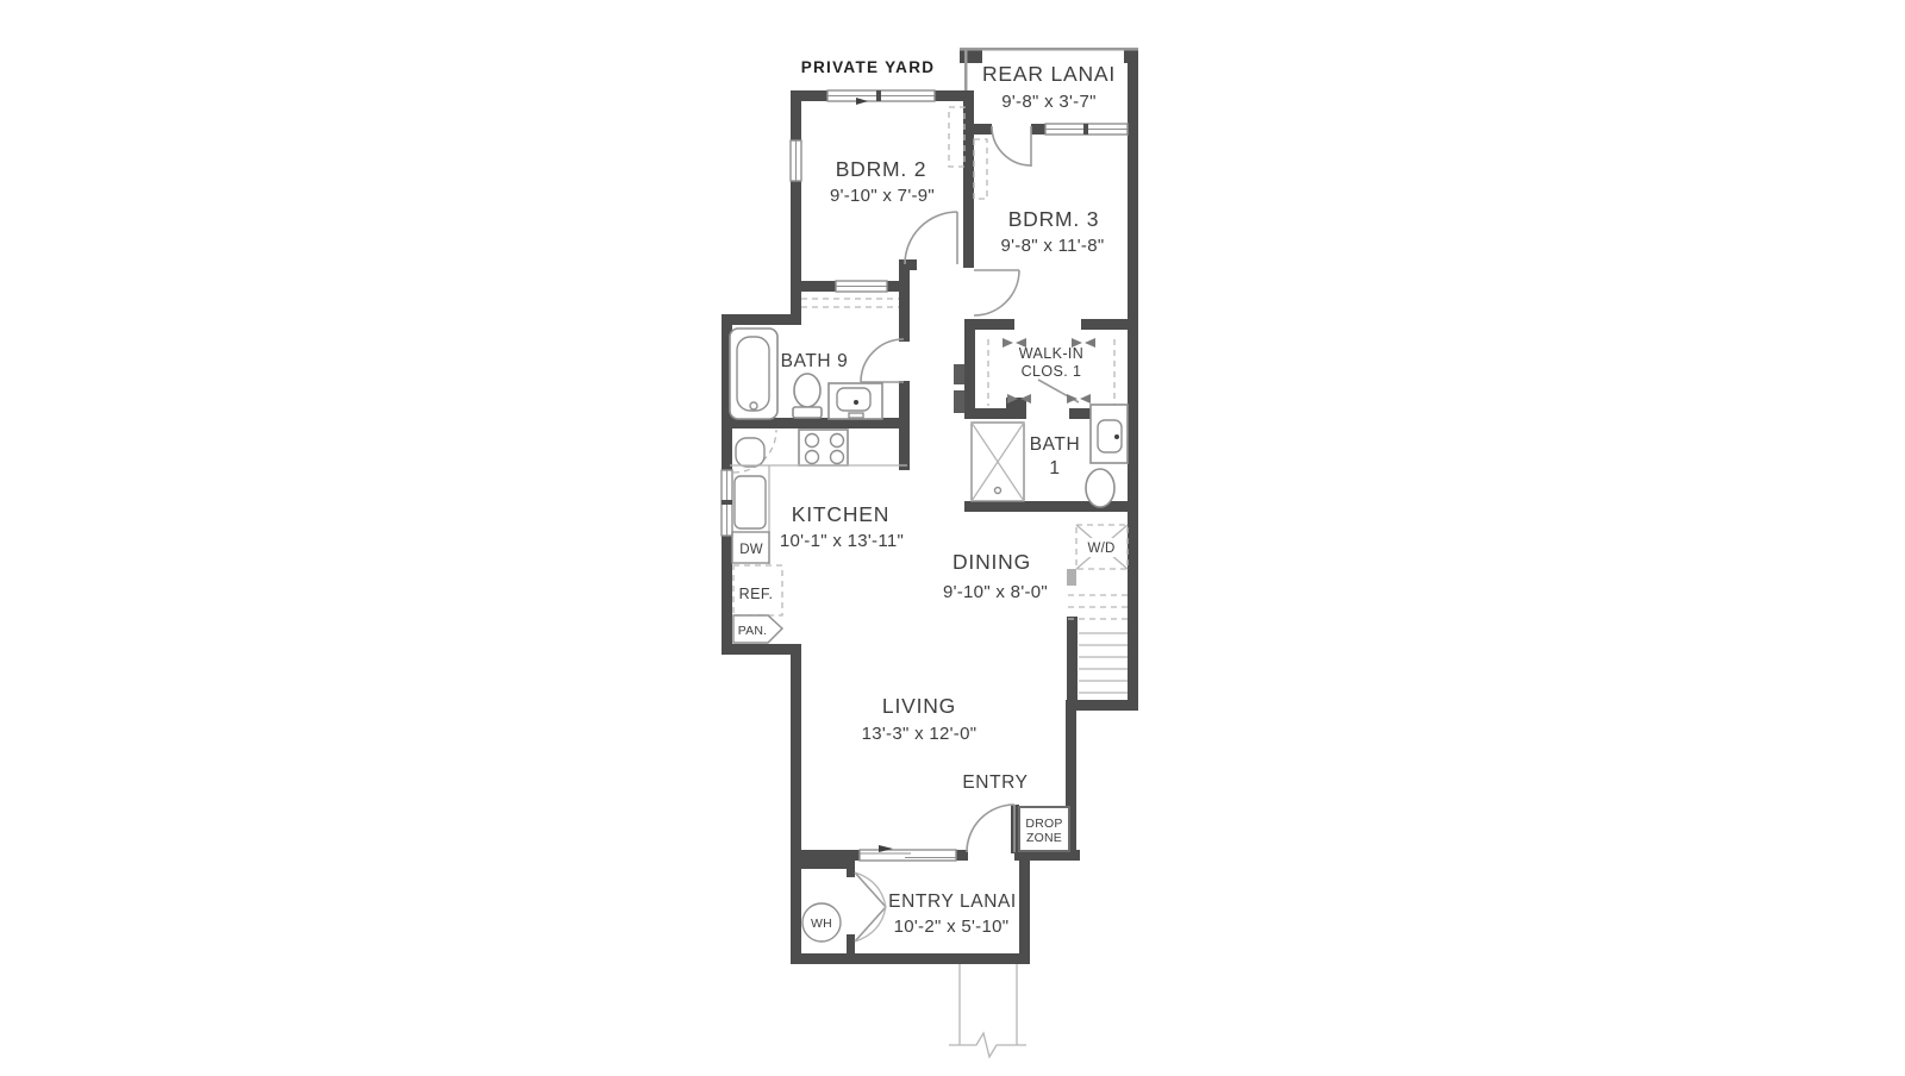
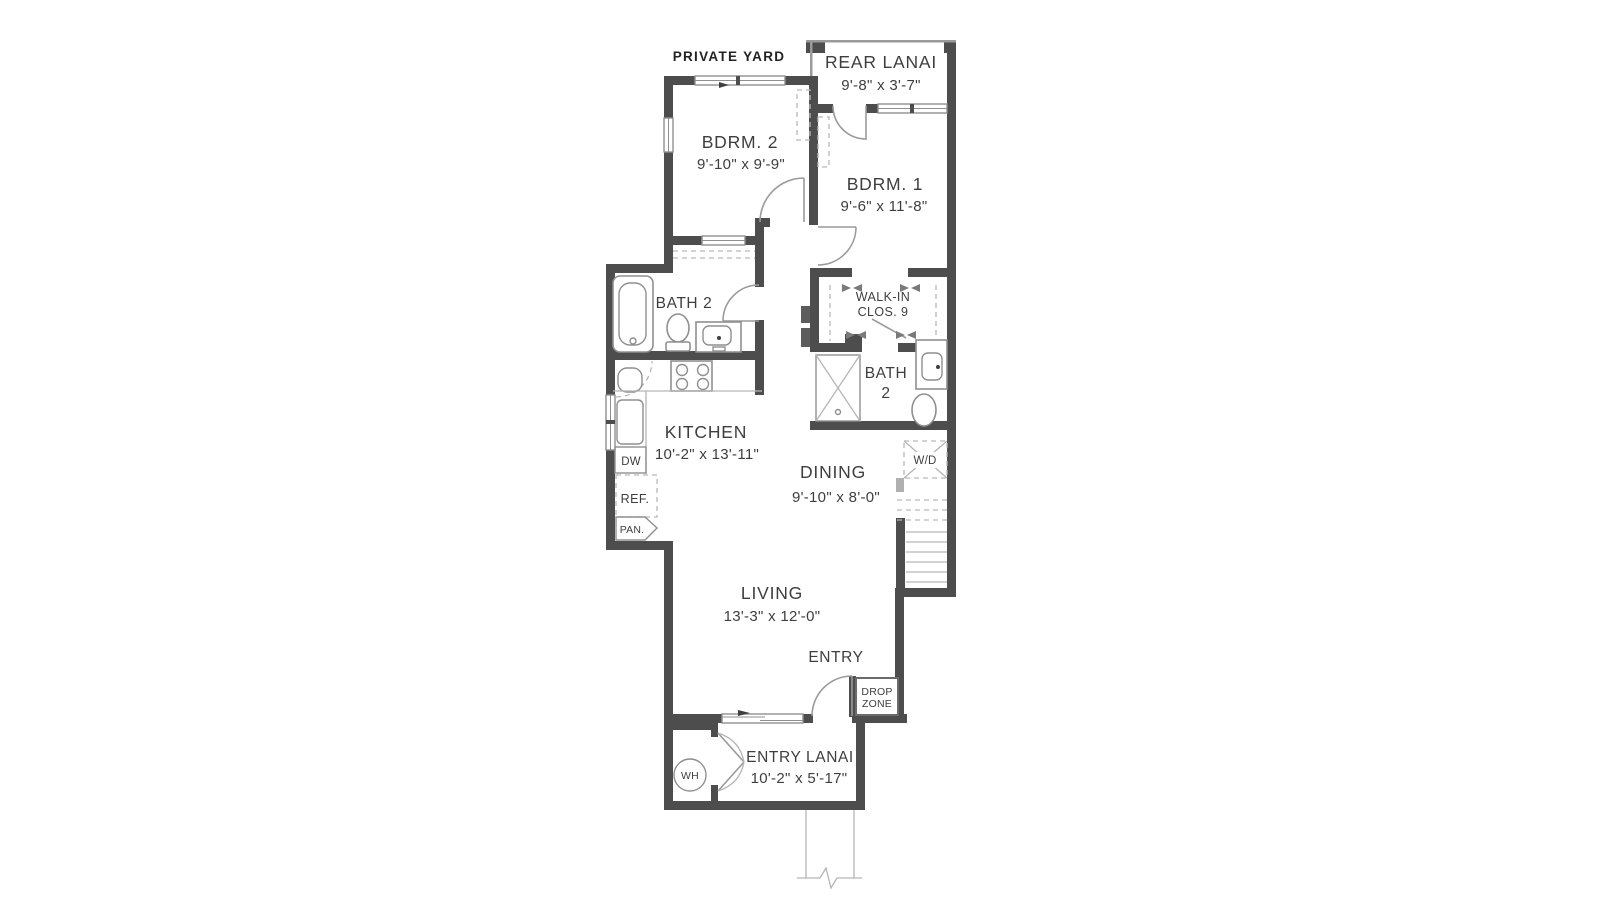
  PRIVATE YARD
  REAR LANAI
  9'-8" x 3'-7"
  BDRM. 2
- 9'-10" x 7'-9"
+ 9'-10" x 9'-9"
- BDRM. 3
+ BDRM. 1
- 9'-8" x 11'-8"
+ 9'-6" x 11'-8"
- BATH 9
+ BATH 2
  WALK-IN
- CLOS. 1
+ CLOS. 9
  BATH
- 1
+ 2
  KITCHEN
- 10'-1" x 13'-11"
+ 10'-2" x 13'-11"
  DW
  REF.
  PAN.
  DINING
  9'-10" x 8'-0"
  W/D
  LIVING
  13'-3" x 12'-0"
  ENTRY
  DROP
  ZONE
  ENTRY LANAI
- 10'-2" x 5'-10"
+ 10'-2" x 5'-17"
  WH
